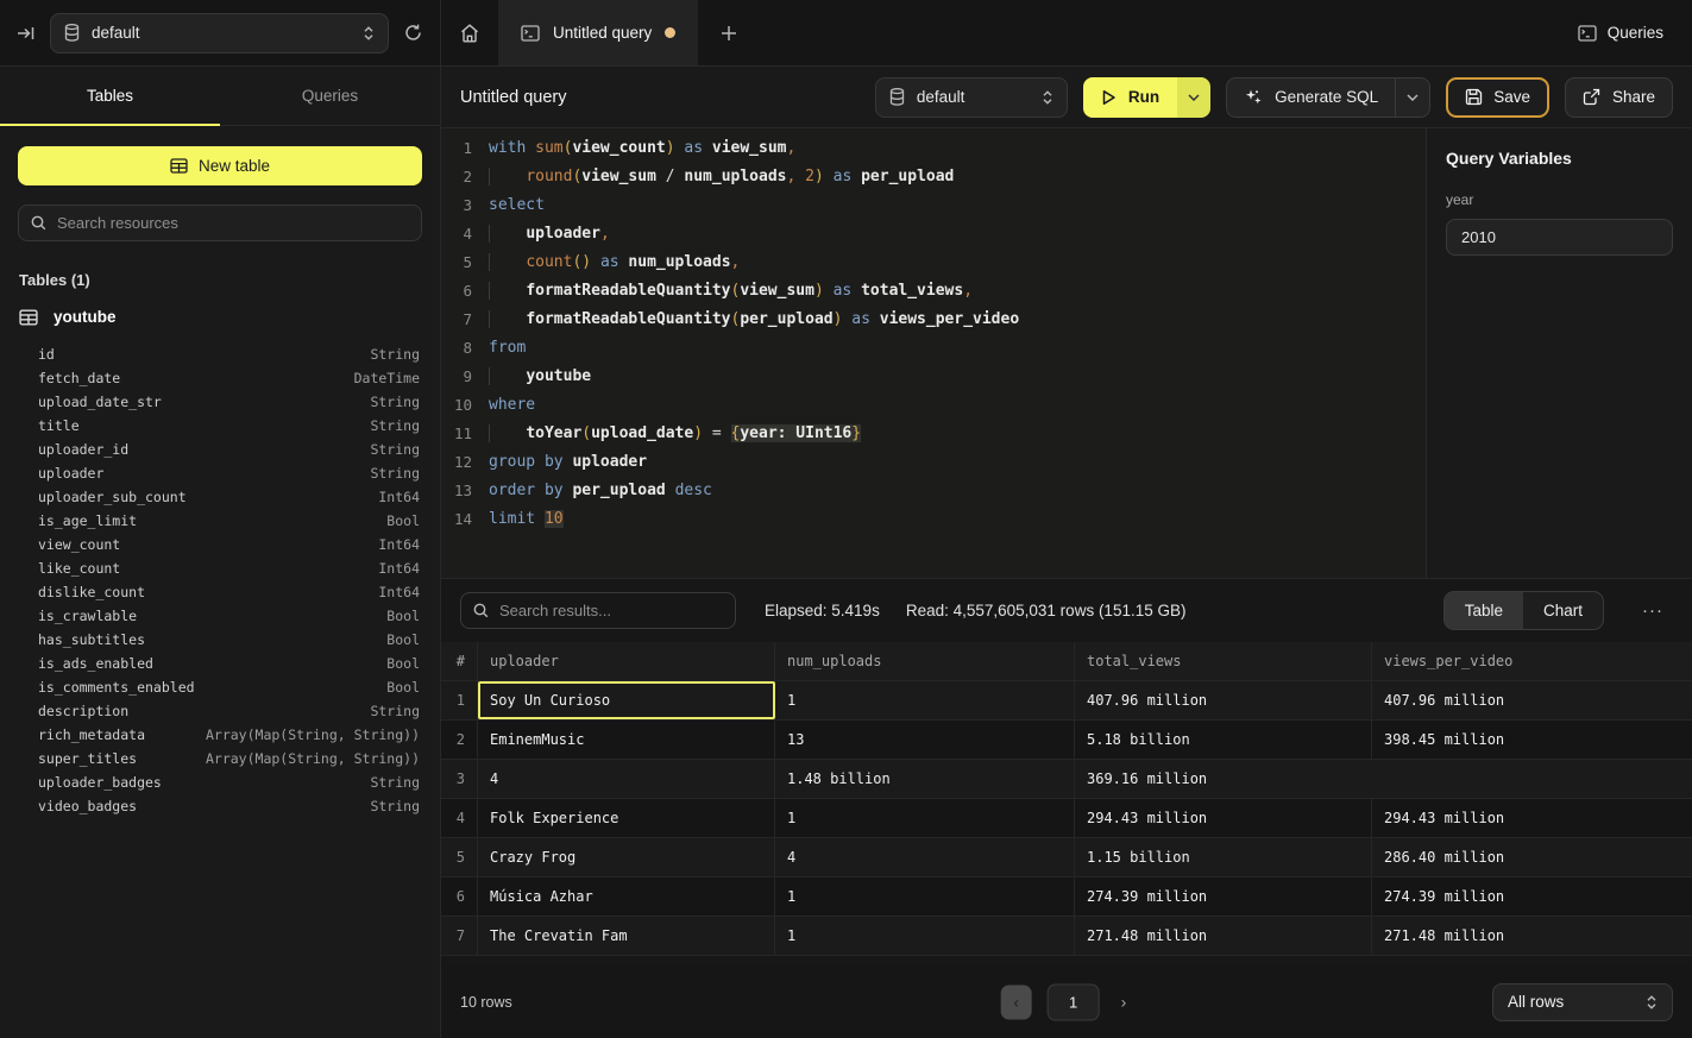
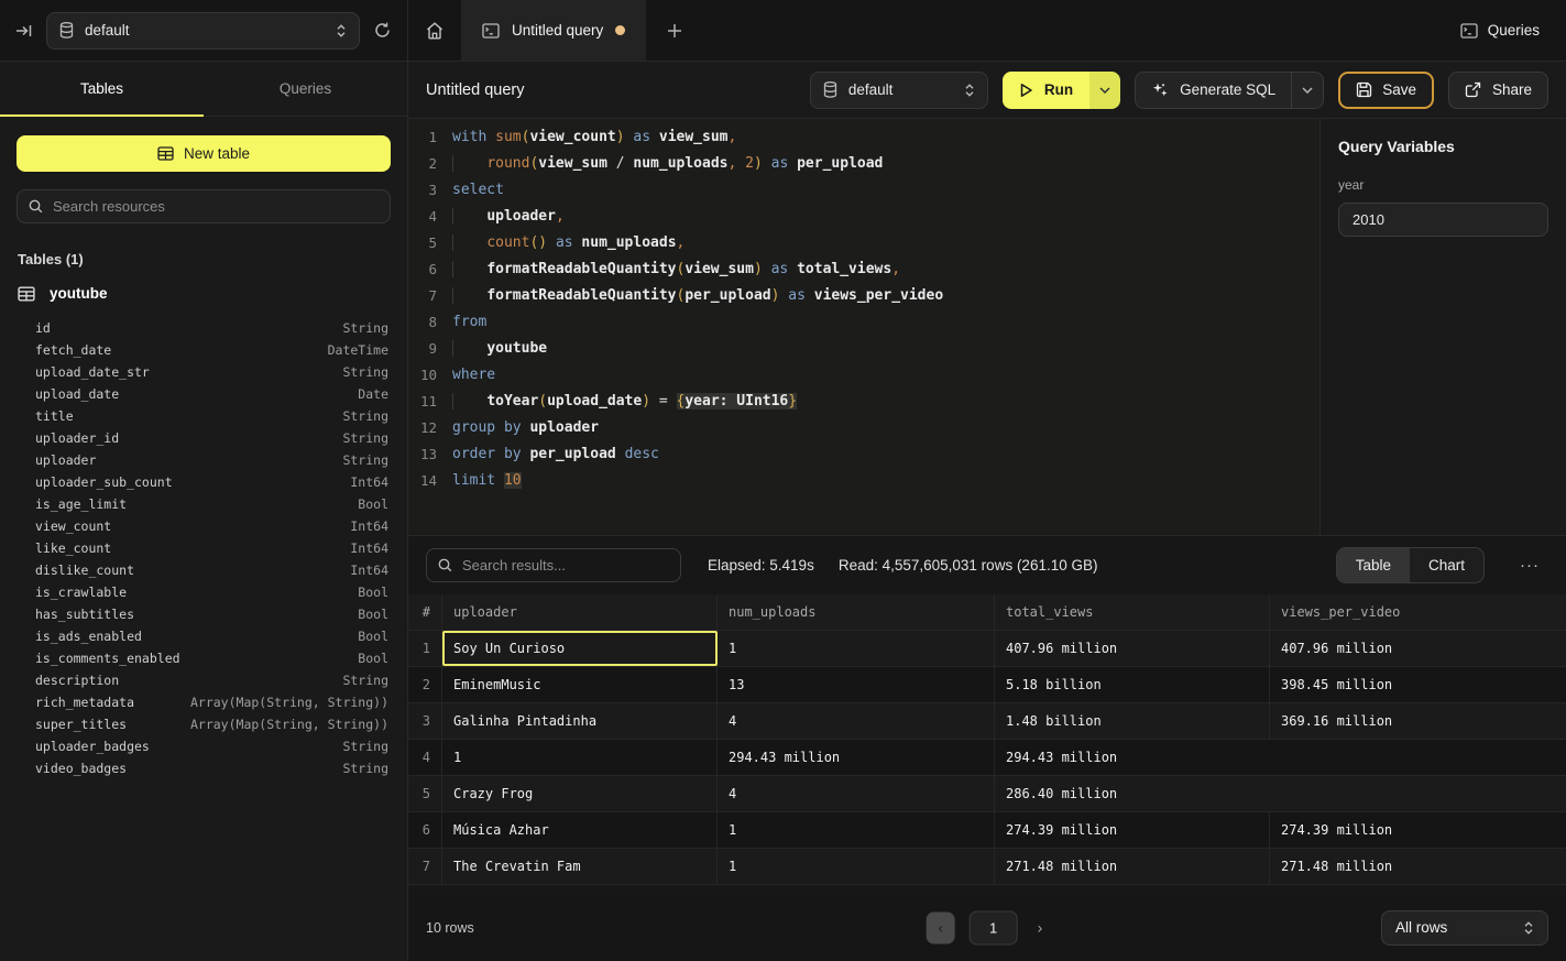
  default
  Tables
  Queries
  New table
  Search resources
  Tables (1)
  youtube
  id
  String
  fetch_date
  DateTime
  upload_date_str
  String
+ upload_date
+ Date
  title
  String
  uploader_id
  String
  uploader
  String
  uploader_sub_count
  Int64
  is_age_limit
  Bool
  view_count
  Int64
  like_count
  Int64
  dislike_count
  Int64
  is_crawlable
  Bool
  has_subtitles
  Bool
  is_ads_enabled
  Bool
  is_comments_enabled
  Bool
  description
  String
  rich_metadata
  Array(Map(String, String))
  super_titles
  Array(Map(String, String))
  uploader_badges
  String
  video_badges
  String
  Untitled query
  Queries
  Untitled query
  default
  Run
  Generate SQL
  Save
  Share
  1
  with sum(view_count) as view_sum,
  2
  round(view_sum / num_uploads, 2) as per_upload
  3
  select
  4
  uploader,
  5
  count() as num_uploads,
  6
  formatReadableQuantity(view_sum) as total_views,
  7
  formatReadableQuantity(per_upload) as views_per_video
  8
  from
  9
  youtube
  10
  where
  11
  toYear(upload_date) = {year: UInt16}
  12
  group by uploader
  13
  order by per_upload desc
  14
  limit 10
  Query Variables
  year
  2010
  Search results...
  Elapsed: 5.419s
- Read: 4,557,605,031 rows (151.15 GB)
+ Read: 4,557,605,031 rows (261.10 GB)
  Table
  Chart
  ···
  #
  uploader
  num_uploads
  total_views
  views_per_video
  1
  Soy Un Curioso
  1
  407.96 million
  407.96 million
  2
  EminemMusic
  13
  5.18 billion
  398.45 million
  3
+ Galinha Pintadinha
  4
  1.48 billion
  369.16 million
  4
- Folk Experience
  1
  294.43 million
  294.43 million
  5
  Crazy Frog
  4
- 1.15 billion
  286.40 million
  6
  Música Azhar
  1
  274.39 million
  274.39 million
  7
  The Crevatin Fam
  1
  271.48 million
  271.48 million
  10 rows
  ‹
  1
  ›
  All rows
